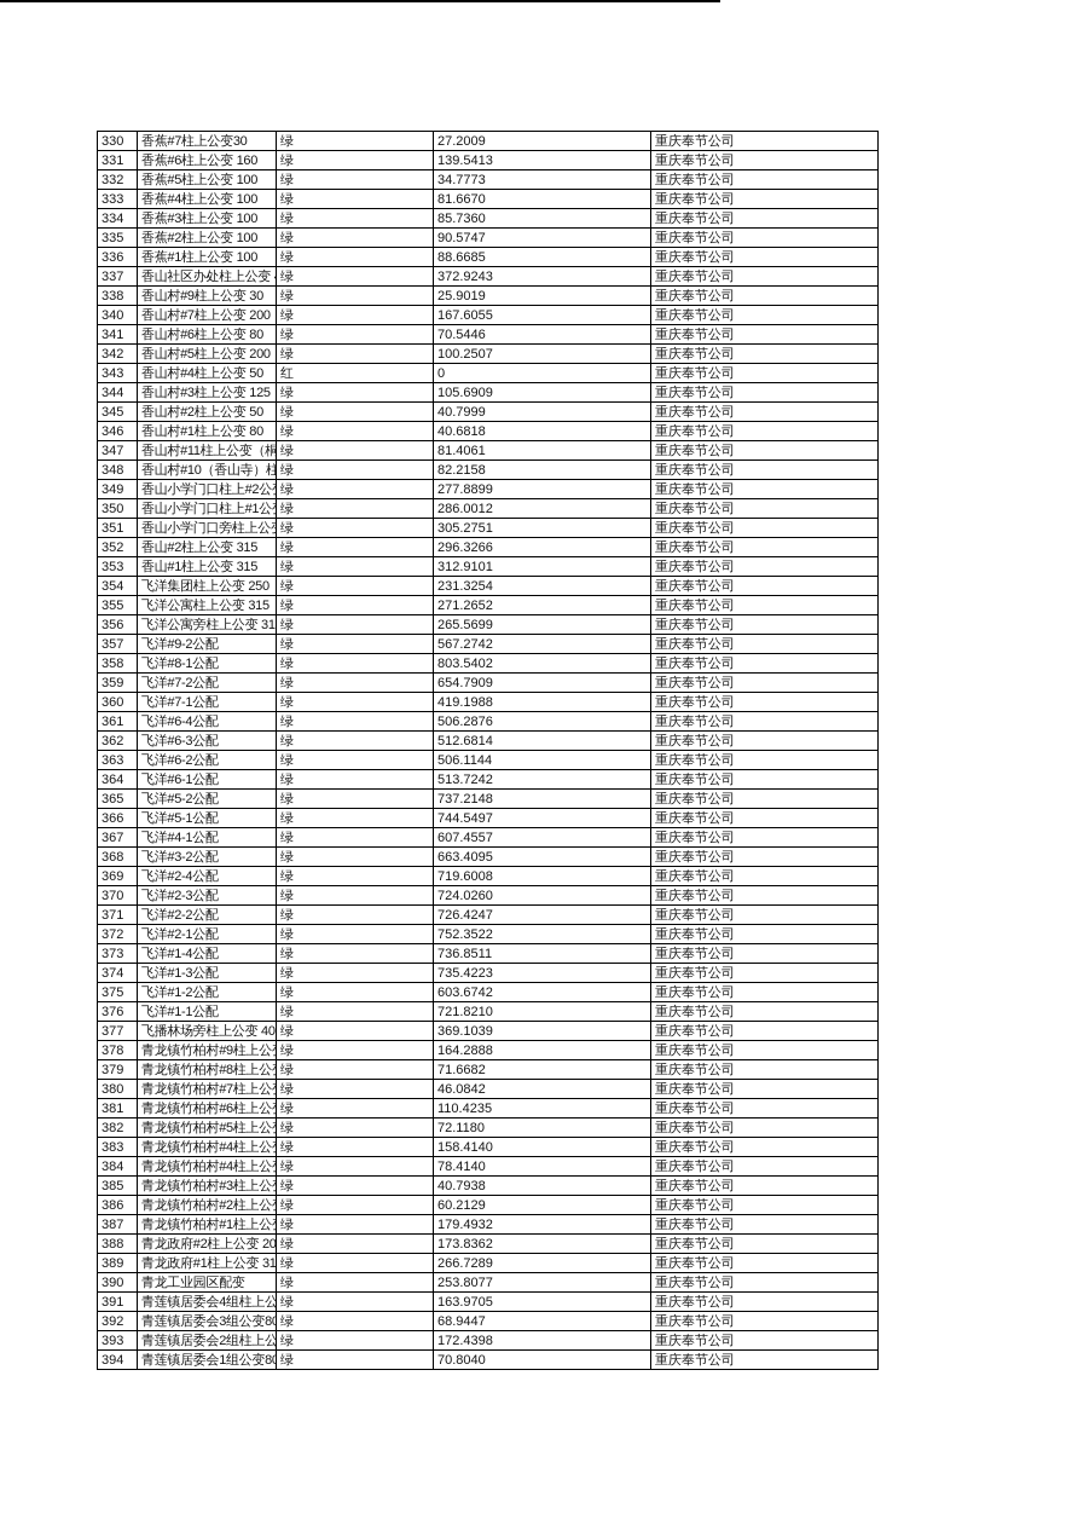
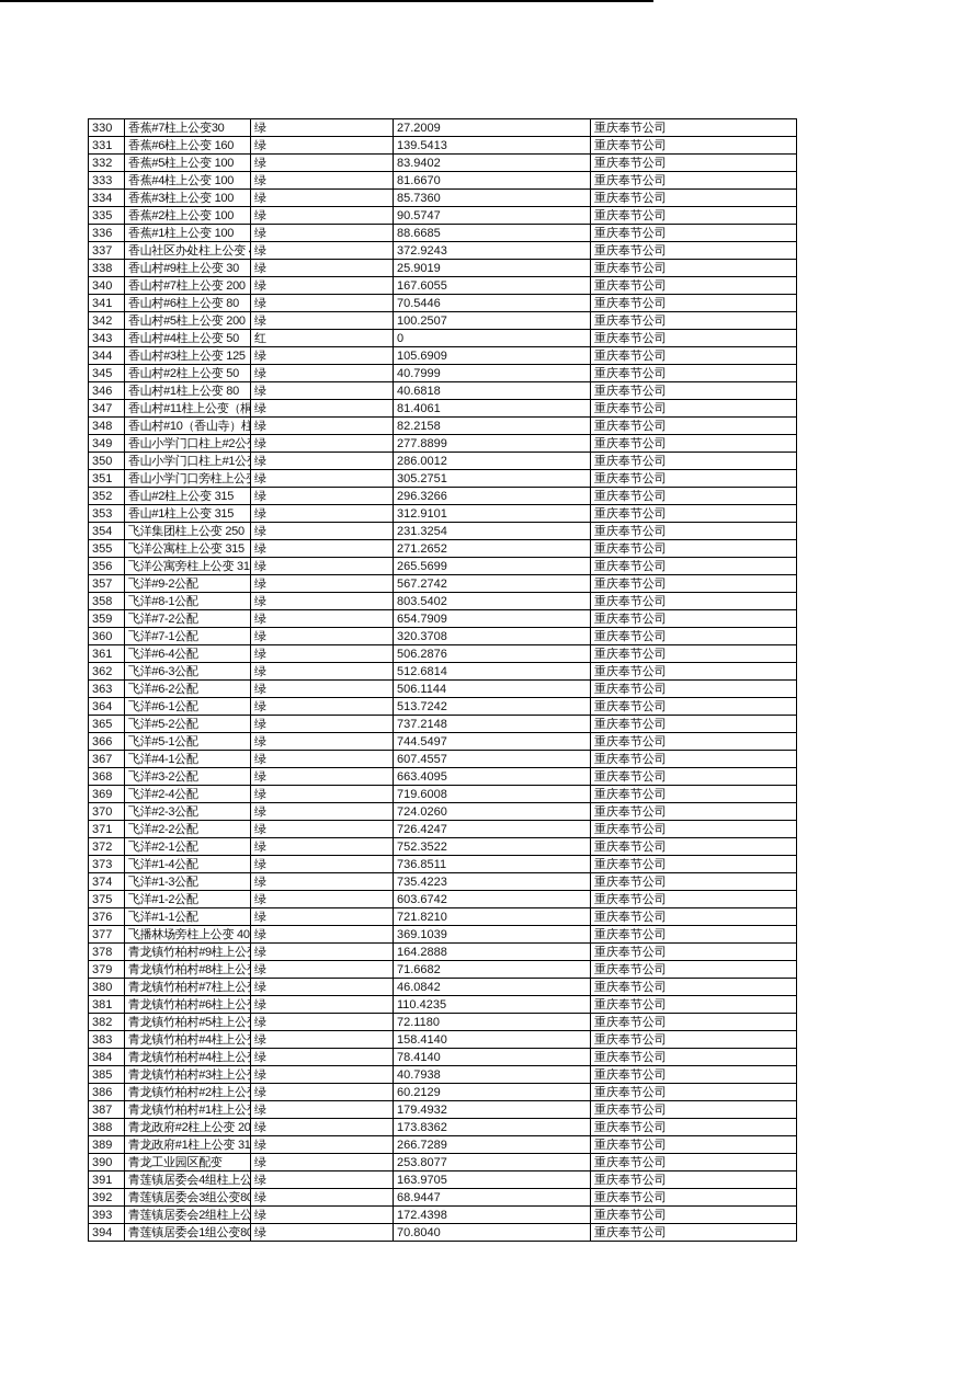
  330	香蕉#7柱上公变30	绿	27.2009	重庆奉节公司
  331	香蕉#6柱上公变 160	绿	139.5413	重庆奉节公司
- 332	香蕉#5柱上公变 100	绿	34.7773	重庆奉节公司
+ 332	香蕉#5柱上公变 100	绿	83.9402	重庆奉节公司
  333	香蕉#4柱上公变 100	绿	81.6670	重庆奉节公司
  334	香蕉#3柱上公变 100	绿	85.7360	重庆奉节公司
  335	香蕉#2柱上公变 100	绿	90.5747	重庆奉节公司
  336	香蕉#1柱上公变 100	绿	88.6685	重庆奉节公司
  337	香山社区办处柱上公变	绿	372.9243	重庆奉节公司
  338	香山村#9柱上公变 30	绿	25.9019	重庆奉节公司
  340	香山村#7柱上公变 200	绿	167.6055	重庆奉节公司
  341	香山村#6柱上公变 80	绿	70.5446	重庆奉节公司
  342	香山村#5柱上公变 200	绿	100.2507	重庆奉节公司
  343	香山村#4柱上公变 50	红	0	重庆奉节公司
  344	香山村#3柱上公变 125	绿	105.6909	重庆奉节公司
  345	香山村#2柱上公变 50	绿	40.7999	重庆奉节公司
  346	香山村#1柱上公变 80	绿	40.6818	重庆奉节公司
  347	香山村#11柱上公变（桐	绿	81.4061	重庆奉节公司
  348	香山村#10（香山寺）柱	绿	82.2158	重庆奉节公司
  349	香山小学门口柱上#2公	绿	277.8899	重庆奉节公司
  350	香山小学门口柱上#1公	绿	286.0012	重庆奉节公司
  351	香山小学门口旁柱上公	绿	305.2751	重庆奉节公司
  352	香山#2柱上公变 315	绿	296.3266	重庆奉节公司
  353	香山#1柱上公变 315	绿	312.9101	重庆奉节公司
  354	飞洋集团柱上公变 250	绿	231.3254	重庆奉节公司
  355	飞洋公寓柱上公变 315	绿	271.2652	重庆奉节公司
  356	飞洋公寓旁柱上公变 31	绿	265.5699	重庆奉节公司
  357	飞洋#9-2公配	绿	567.2742	重庆奉节公司
  358	飞洋#8-1公配	绿	803.5402	重庆奉节公司
  359	飞洋#7-2公配	绿	654.7909	重庆奉节公司
- 360	飞洋#7-1公配	绿	419.1988	重庆奉节公司
+ 360	飞洋#7-1公配	绿	320.3708	重庆奉节公司
  361	飞洋#6-4公配	绿	506.2876	重庆奉节公司
  362	飞洋#6-3公配	绿	512.6814	重庆奉节公司
  363	飞洋#6-2公配	绿	506.1144	重庆奉节公司
  364	飞洋#6-1公配	绿	513.7242	重庆奉节公司
  365	飞洋#5-2公配	绿	737.2148	重庆奉节公司
  366	飞洋#5-1公配	绿	744.5497	重庆奉节公司
  367	飞洋#4-1公配	绿	607.4557	重庆奉节公司
  368	飞洋#3-2公配	绿	663.4095	重庆奉节公司
  369	飞洋#2-4公配	绿	719.6008	重庆奉节公司
  370	飞洋#2-3公配	绿	724.0260	重庆奉节公司
  371	飞洋#2-2公配	绿	726.4247	重庆奉节公司
  372	飞洋#2-1公配	绿	752.3522	重庆奉节公司
  373	飞洋#1-4公配	绿	736.8511	重庆奉节公司
  374	飞洋#1-3公配	绿	735.4223	重庆奉节公司
  375	飞洋#1-2公配	绿	603.6742	重庆奉节公司
  376	飞洋#1-1公配	绿	721.8210	重庆奉节公司
  377	飞播林场旁柱上公变 40	绿	369.1039	重庆奉节公司
  378	青龙镇竹柏村#9柱上公	绿	164.2888	重庆奉节公司
  379	青龙镇竹柏村#8柱上公	绿	71.6682	重庆奉节公司
  380	青龙镇竹柏村#7柱上公	绿	46.0842	重庆奉节公司
  381	青龙镇竹柏村#6柱上公	绿	110.4235	重庆奉节公司
  382	青龙镇竹柏村#5柱上公	绿	72.1180	重庆奉节公司
  383	青龙镇竹柏村#4柱上公	绿	158.4140	重庆奉节公司
  384	青龙镇竹柏村#4柱上公	绿	78.4140	重庆奉节公司
  385	青龙镇竹柏村#3柱上公	绿	40.7938	重庆奉节公司
  386	青龙镇竹柏村#2柱上公	绿	60.2129	重庆奉节公司
  387	青龙镇竹柏村#1柱上公	绿	179.4932	重庆奉节公司
  388	青龙政府#2柱上公变 20	绿	173.8362	重庆奉节公司
  389	青龙政府#1柱上公变 31	绿	266.7289	重庆奉节公司
  390	青龙工业园区配变	绿	253.8077	重庆奉节公司
  391	青莲镇居委会4组柱上公	绿	163.9705	重庆奉节公司
  392	青莲镇居委会3组公变80	绿	68.9447	重庆奉节公司
  393	青莲镇居委会2组柱上公	绿	172.4398	重庆奉节公司
  394	青莲镇居委会1组公变80	绿	70.8040	重庆奉节公司
